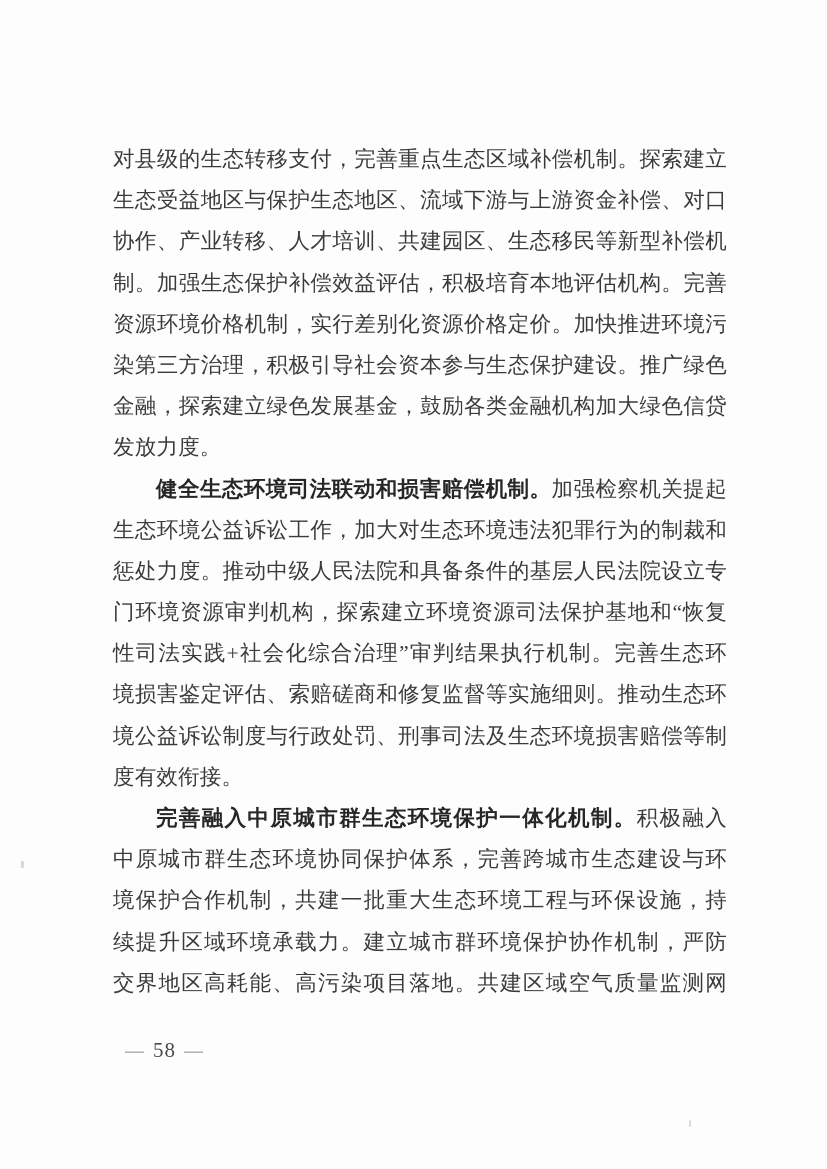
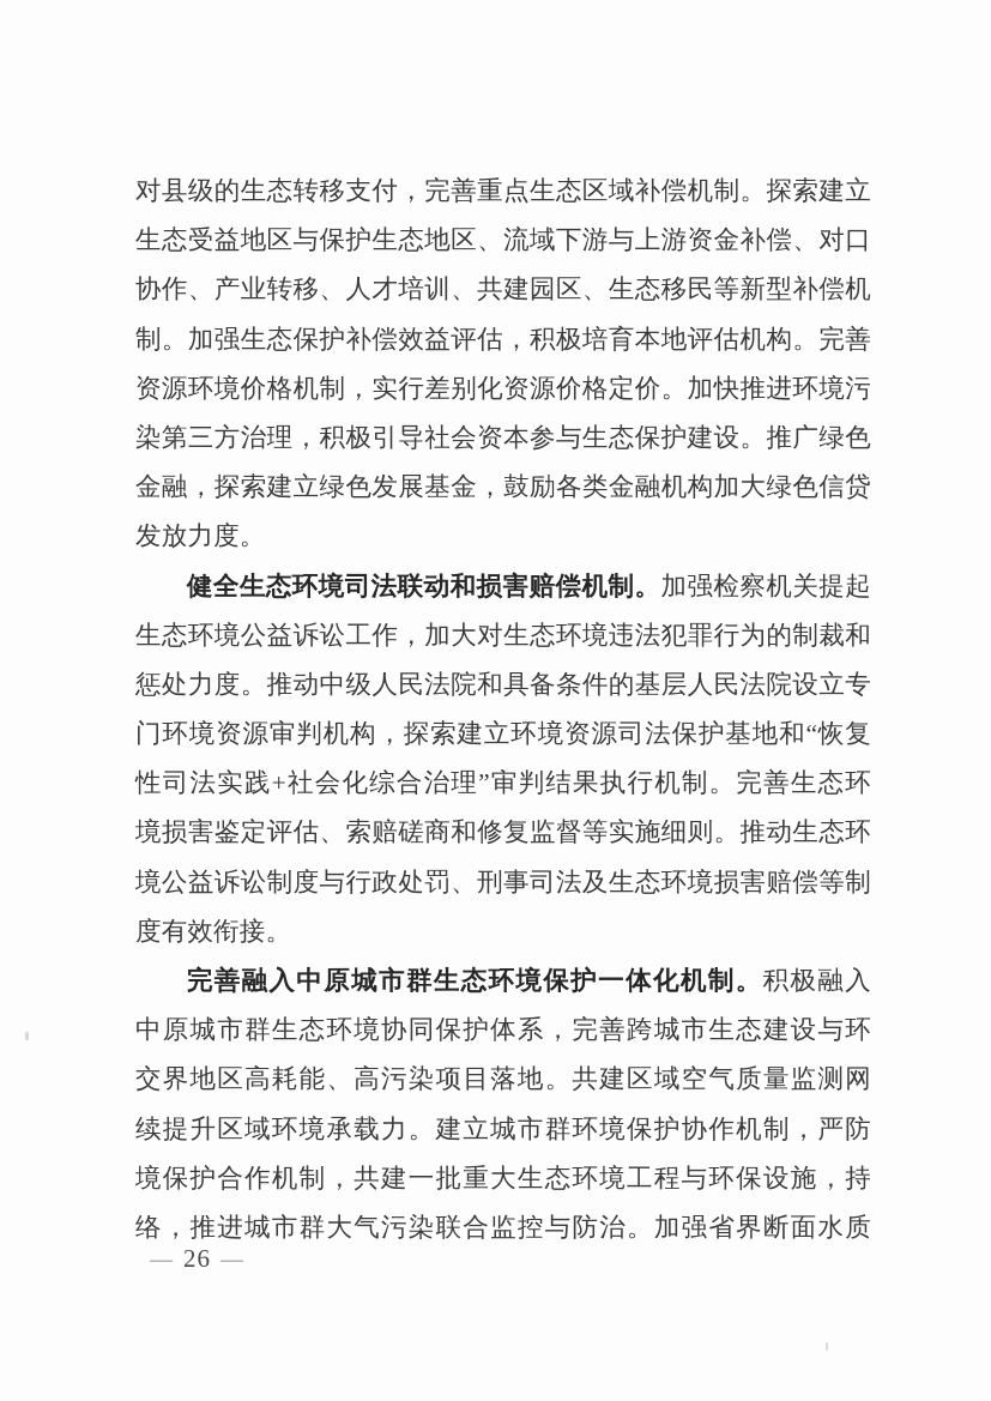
  对县级的生态转移支付，完善重点生态区域补偿机制。探索建立
  生态受益地区与保护生态地区、流域下游与上游资金补偿、对口
  协作、产业转移、人才培训、共建园区、生态移民等新型补偿机
  制。加强生态保护补偿效益评估，积极培育本地评估机构。完善
  资源环境价格机制，实行差别化资源价格定价。加快推进环境污
  染第三方治理，积极引导社会资本参与生态保护建设。推广绿色
  金融，探索建立绿色发展基金，鼓励各类金融机构加大绿色信贷
  发放力度。
  健全生态环境司法联动和损害赔偿机制。加强检察机关提起
  生态环境公益诉讼工作，加大对生态环境违法犯罪行为的制裁和
  惩处力度。推动中级人民法院和具备条件的基层人民法院设立专
  门环境资源审判机构，探索建立环境资源司法保护基地和“恢复
  性司法实践+社会化综合治理”审判结果执行机制。完善生态环
  境损害鉴定评估、索赔磋商和修复监督等实施细则。推动生态环
  境公益诉讼制度与行政处罚、刑事司法及生态环境损害赔偿等制
  度有效衔接。
  完善融入中原城市群生态环境保护一体化机制。积极融入
  中原城市群生态环境协同保护体系，完善跨城市生态建设与环
- 境保护合作机制，共建一批重大生态环境工程与环保设施，持
+ 交界地区高耗能、高污染项目落地。共建区域空气质量监测网
  续提升区域环境承载力。建立城市群环境保护协作机制，严防
- 交界地区高耗能、高污染项目落地。共建区域空气质量监测网
+ 境保护合作机制，共建一批重大生态环境工程与环保设施，持
+ 络，推进城市群大气污染联合监控与防治。加强省界断面水质
- — 58 —
+ — 26 —
